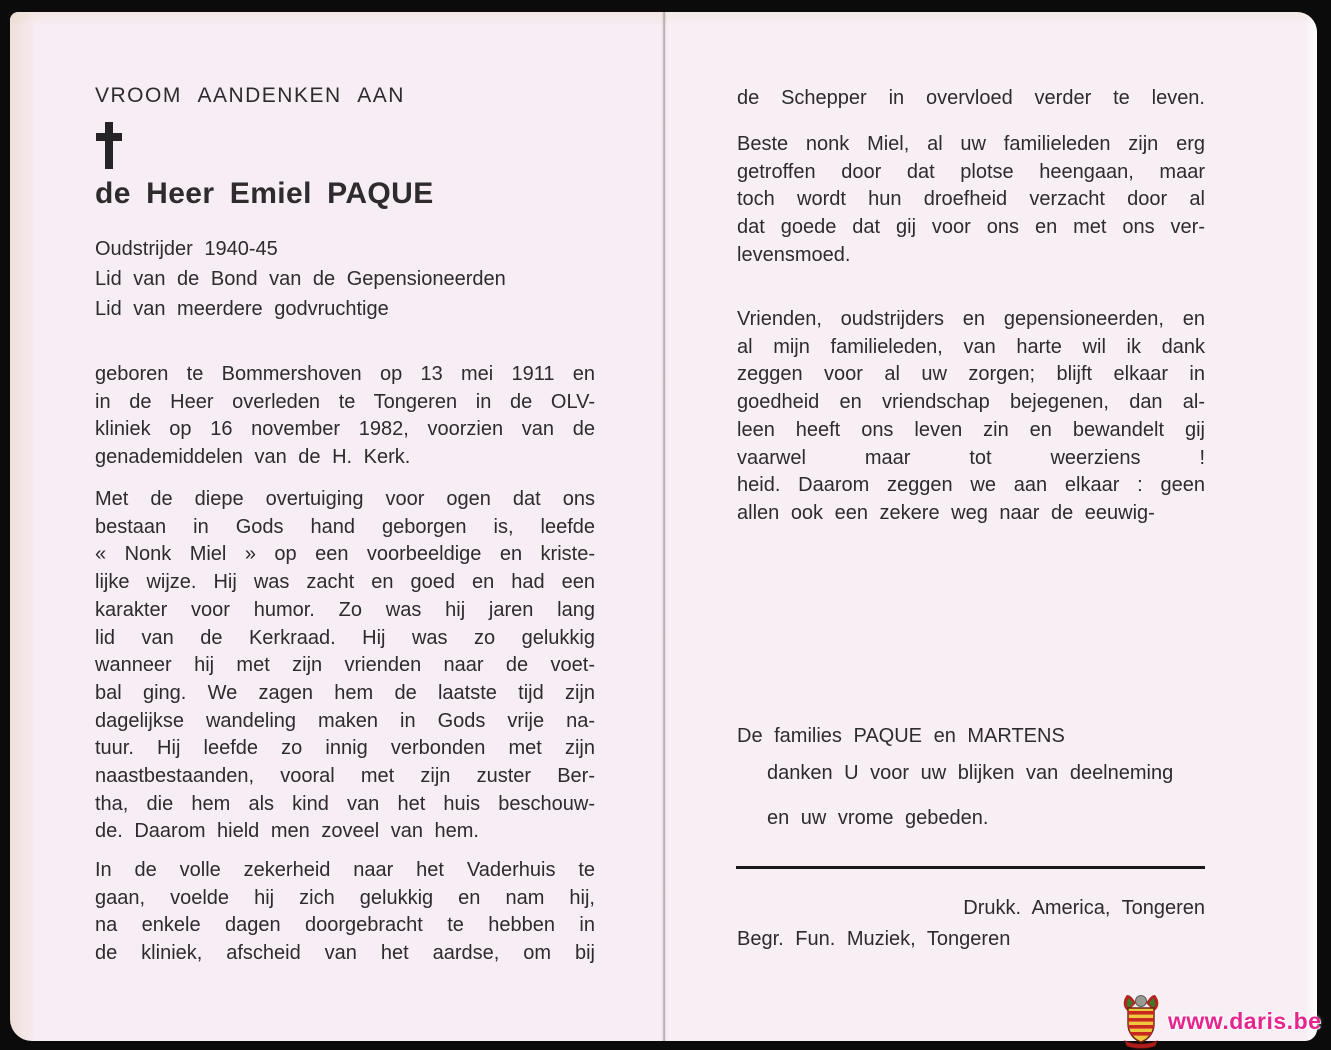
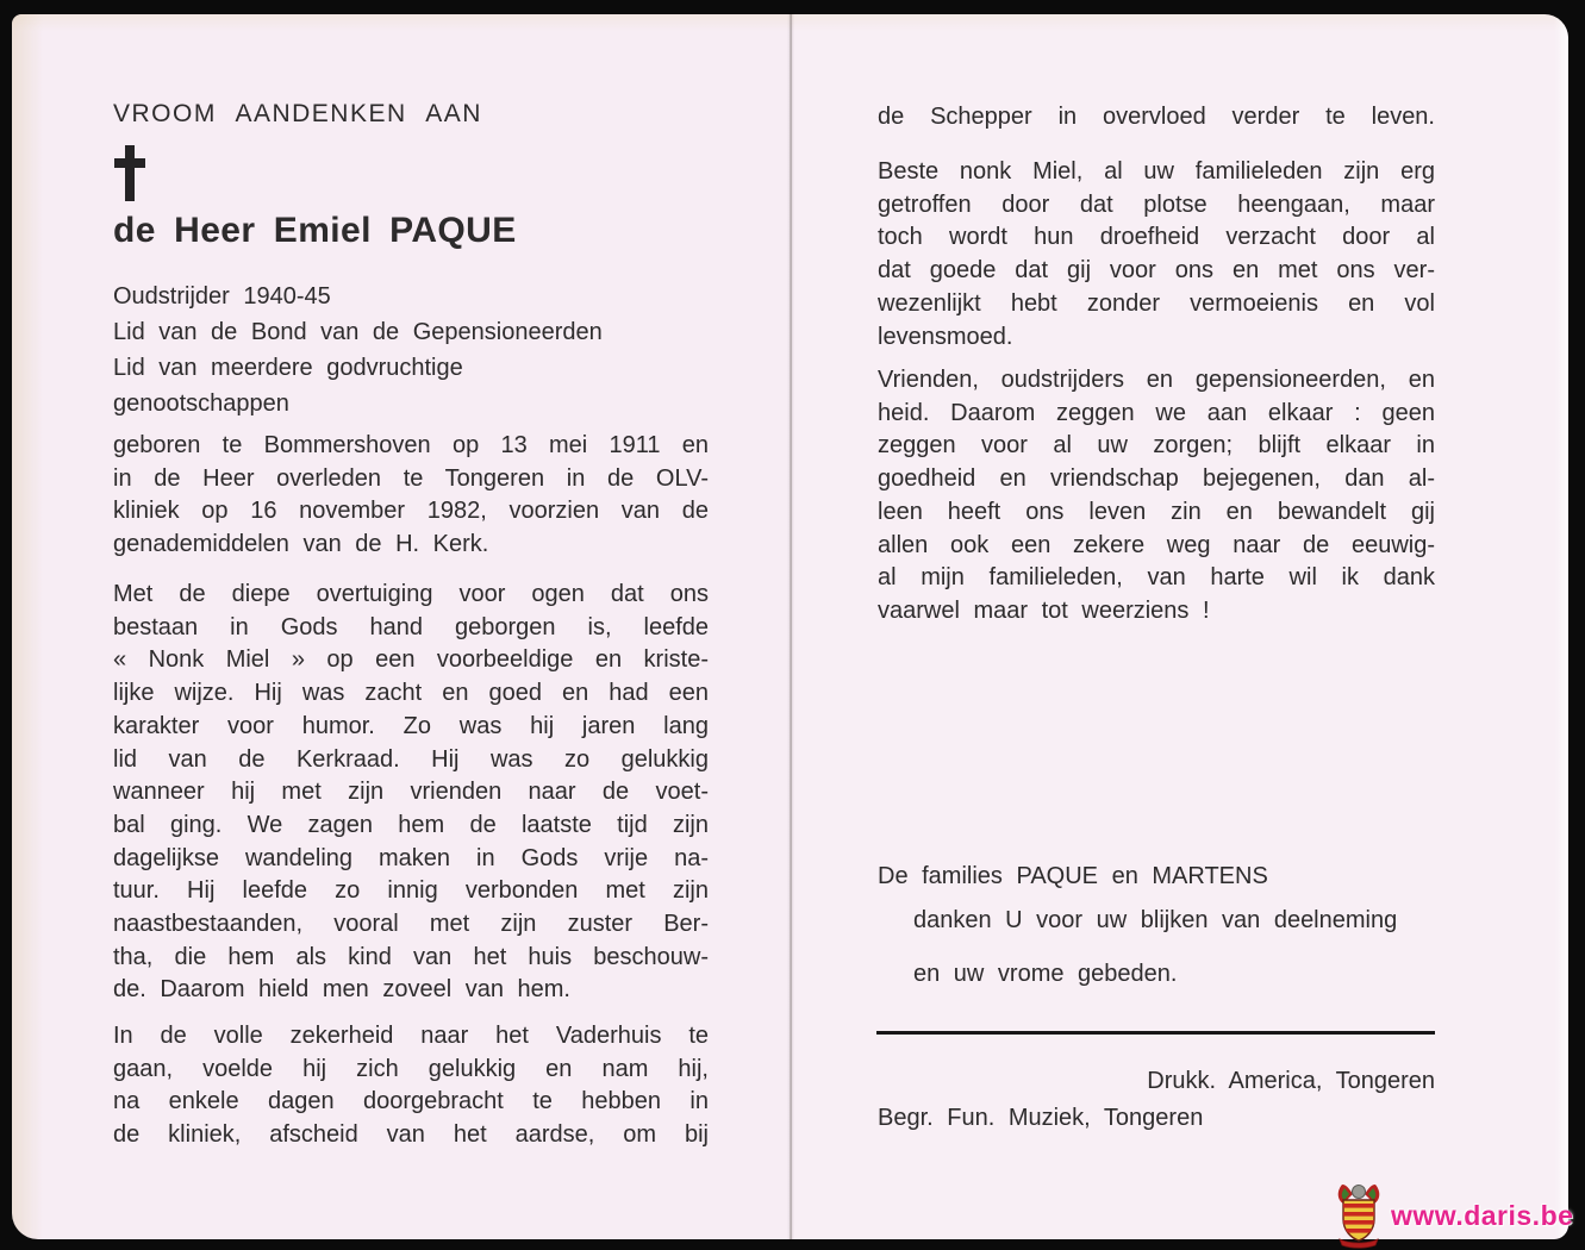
  VROOM AANDENKEN AAN
  de Heer Emiel PAQUE
  Oudstrijder 1940-45
  Lid van de Bond van de Gepensioneerden
  Lid van meerdere godvruchtige
+ genootschappen
  geboren te Bommershoven op 13 mei 1911 en
  in de Heer overleden te Tongeren in de OLV-
  kliniek op 16 november 1982, voorzien van de
  genademiddelen van de H. Kerk.
  Met de diepe overtuiging voor ogen dat ons
  bestaan in Gods hand geborgen is, leefde
  « Nonk Miel » op een voorbeeldige en kriste-
  lijke wijze. Hij was zacht en goed en had een
  karakter voor humor. Zo was hij jaren lang
  lid van de Kerkraad. Hij was zo gelukkig
  wanneer hij met zijn vrienden naar de voet-
  bal ging. We zagen hem de laatste tijd zijn
  dagelijkse wandeling maken in Gods vrije na-
  tuur. Hij leefde zo innig verbonden met zijn
  naastbestaanden, vooral met zijn zuster Ber-
  tha, die hem als kind van het huis beschouw-
  de. Daarom hield men zoveel van hem.
  In de volle zekerheid naar het Vaderhuis te
  gaan, voelde hij zich gelukkig en nam hij,
  na enkele dagen doorgebracht te hebben in
  de kliniek, afscheid van het aardse, om bij
  de Schepper in overvloed verder te leven.
  Beste nonk Miel, al uw familieleden zijn erg
  getroffen door dat plotse heengaan, maar
  toch wordt hun droefheid verzacht door al
  dat goede dat gij voor ons en met ons ver-
+ wezenlijkt hebt zonder vermoeienis en vol
  levensmoed.
  Vrienden, oudstrijders en gepensioneerden, en
- al mijn familieleden, van harte wil ik dank
+ heid. Daarom zeggen we aan elkaar : geen
  zeggen voor al uw zorgen; blijft elkaar in
  goedheid en vriendschap bejegenen, dan al-
  leen heeft ons leven zin en bewandelt gij
- vaarwel maar tot weerziens !
+ allen ook een zekere weg naar de eeuwig-
- heid. Daarom zeggen we aan elkaar : geen
+ al mijn familieleden, van harte wil ik dank
- allen ook een zekere weg naar de eeuwig-
+ vaarwel maar tot weerziens !
  De families PAQUE en MARTENS
  danken U voor uw blijken van deelneming
  en uw vrome gebeden.
  Drukk. America, Tongeren
  Begr. Fun. Muziek, Tongeren
  www.daris.be
